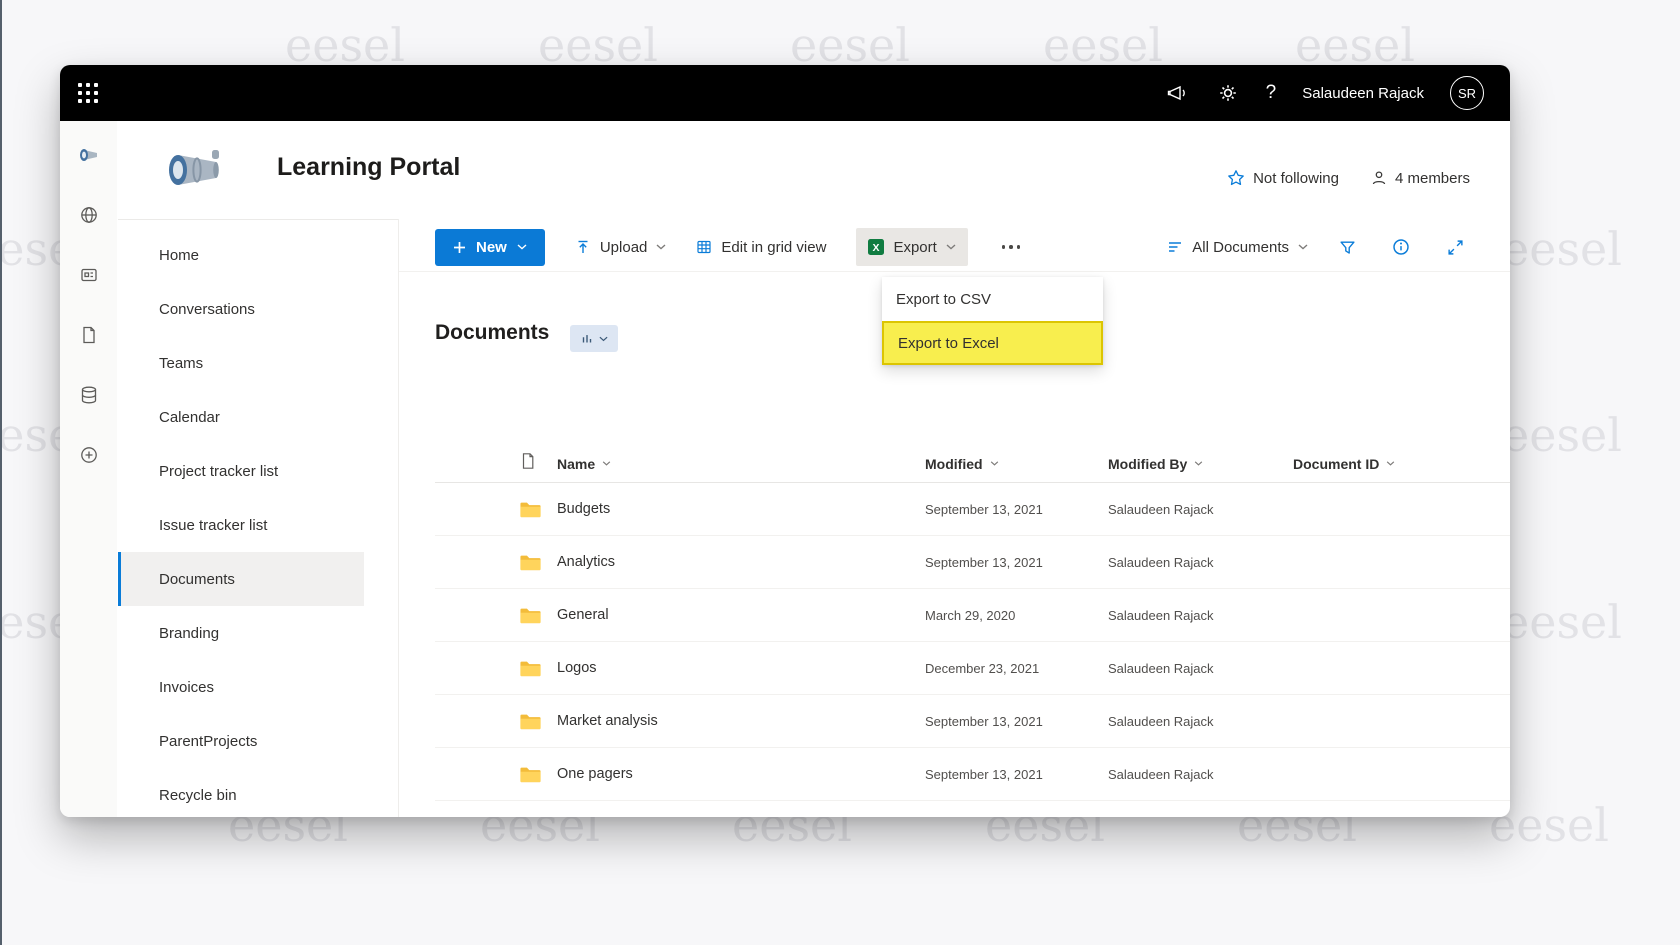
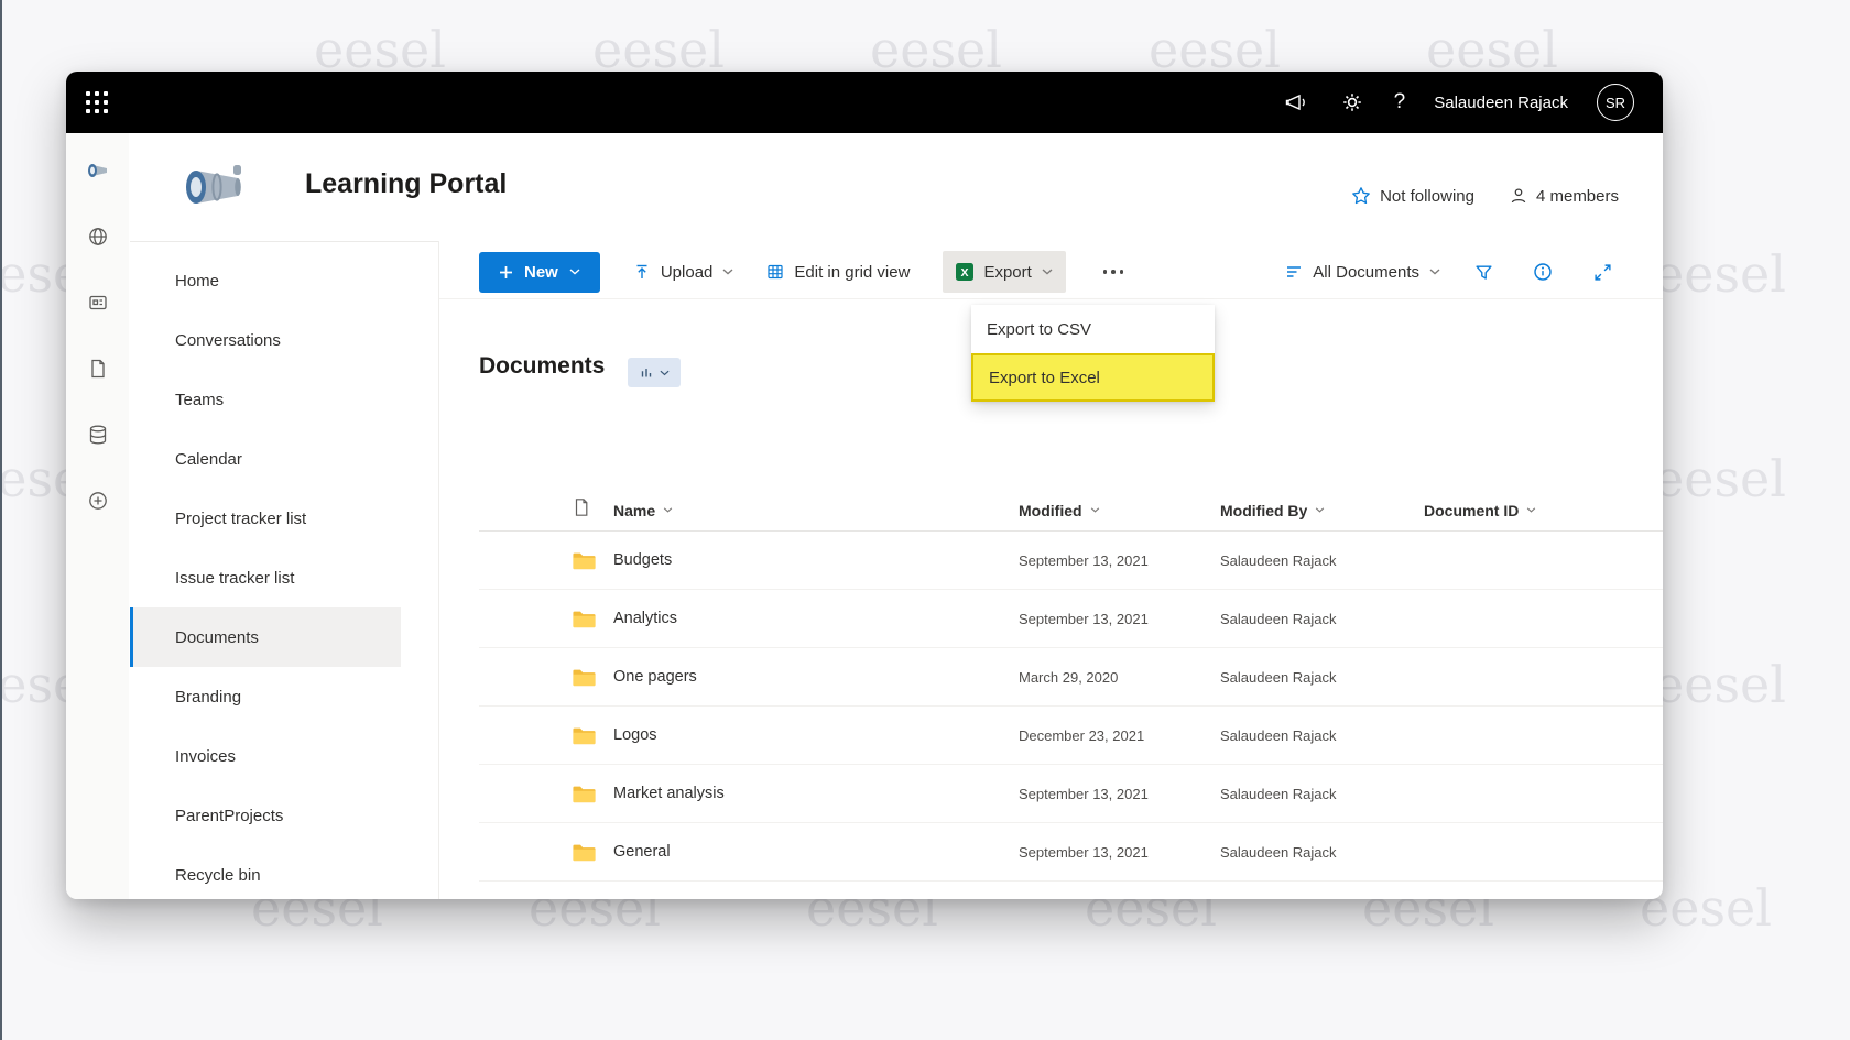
  eesel
  eesel
  eesel
  eesel
  eesel
  eesel
  eesel
  eesel
  eesel
  eesel
  eesel
  eesel
  eesel
  eesel
  ?
  Salaudeen Rajack
  SR
  Learning Portal
  Not following
  4 members
  Home
  Conversations
  Teams
  Calendar
  Project tracker list
  Issue tracker list
  Documents
  Branding
  Invoices
  ParentProjects
  Recycle bin
  New
  Upload
  Edit in grid view
  X
  Export
  All Documents
  Export to CSV
  Export to Excel
  Documents
  Name
  Modified
  Modified By
  Document ID
  Budgets
  September 13, 2021
  Salaudeen Rajack
  Analytics
  September 13, 2021
  Salaudeen Rajack
- General
+ One pagers
  March 29, 2020
  Salaudeen Rajack
  Logos
  December 23, 2021
  Salaudeen Rajack
  Market analysis
  September 13, 2021
  Salaudeen Rajack
- One pagers
+ General
  September 13, 2021
  Salaudeen Rajack
